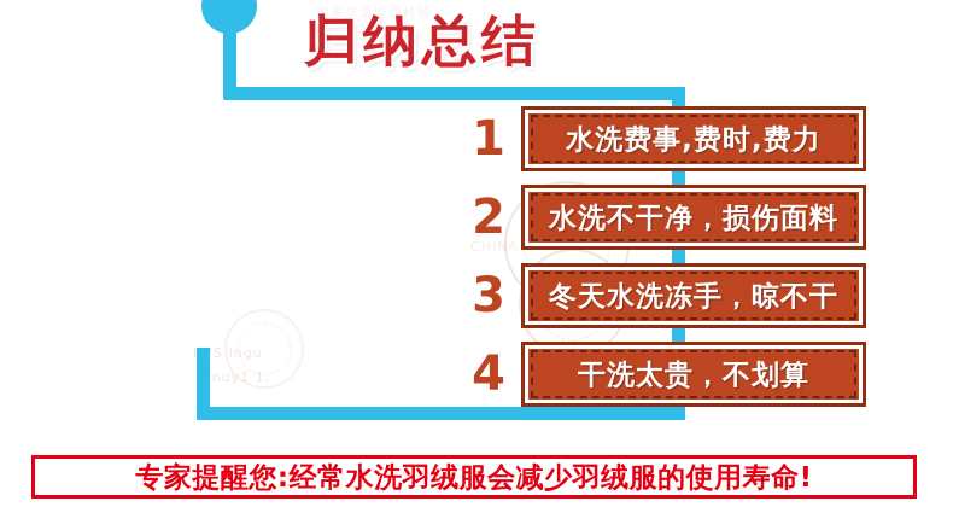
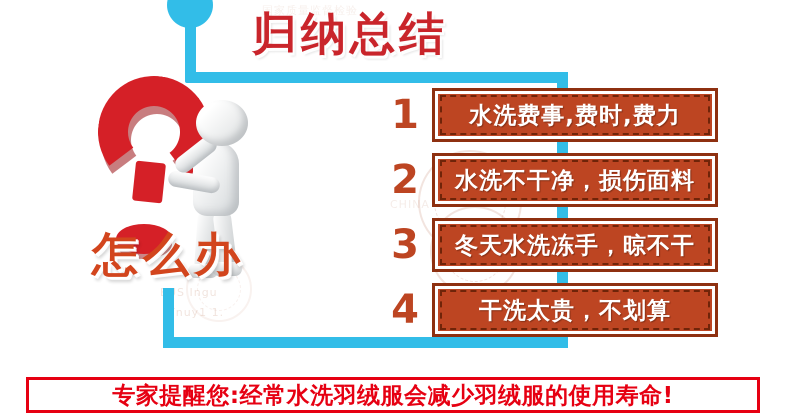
  S Ingu
  nuy1 1.
  国家质量监督检验
  CHINA
  归纳总结
+ 怎么办
  1
  水洗费事,费时,费力
  2
  水洗不干净，损伤面料
  3
  冬天水洗冻手，晾不干
  4
  干洗太贵，不划算
  专家提醒您:经常水洗羽绒服会减少羽绒服的使用寿命!
